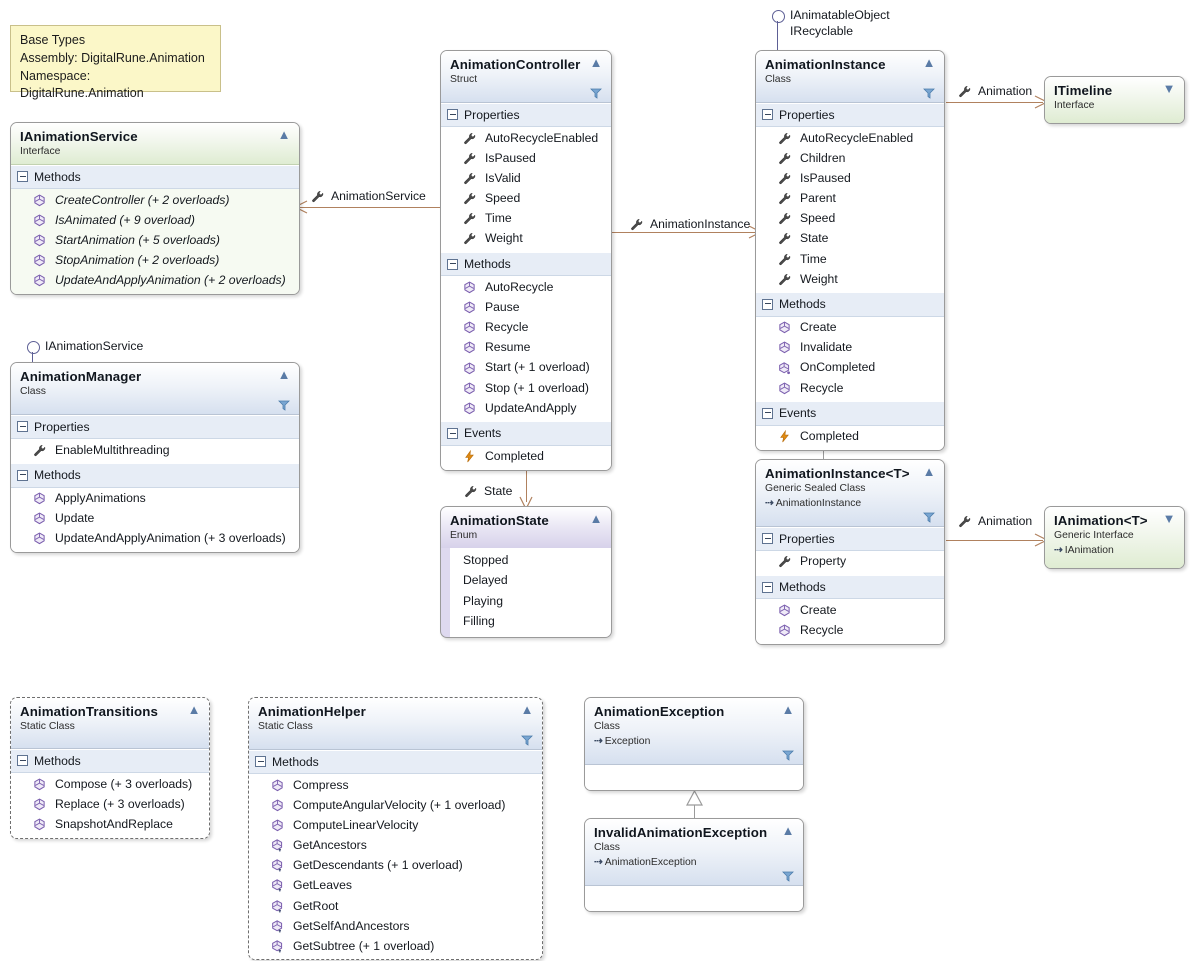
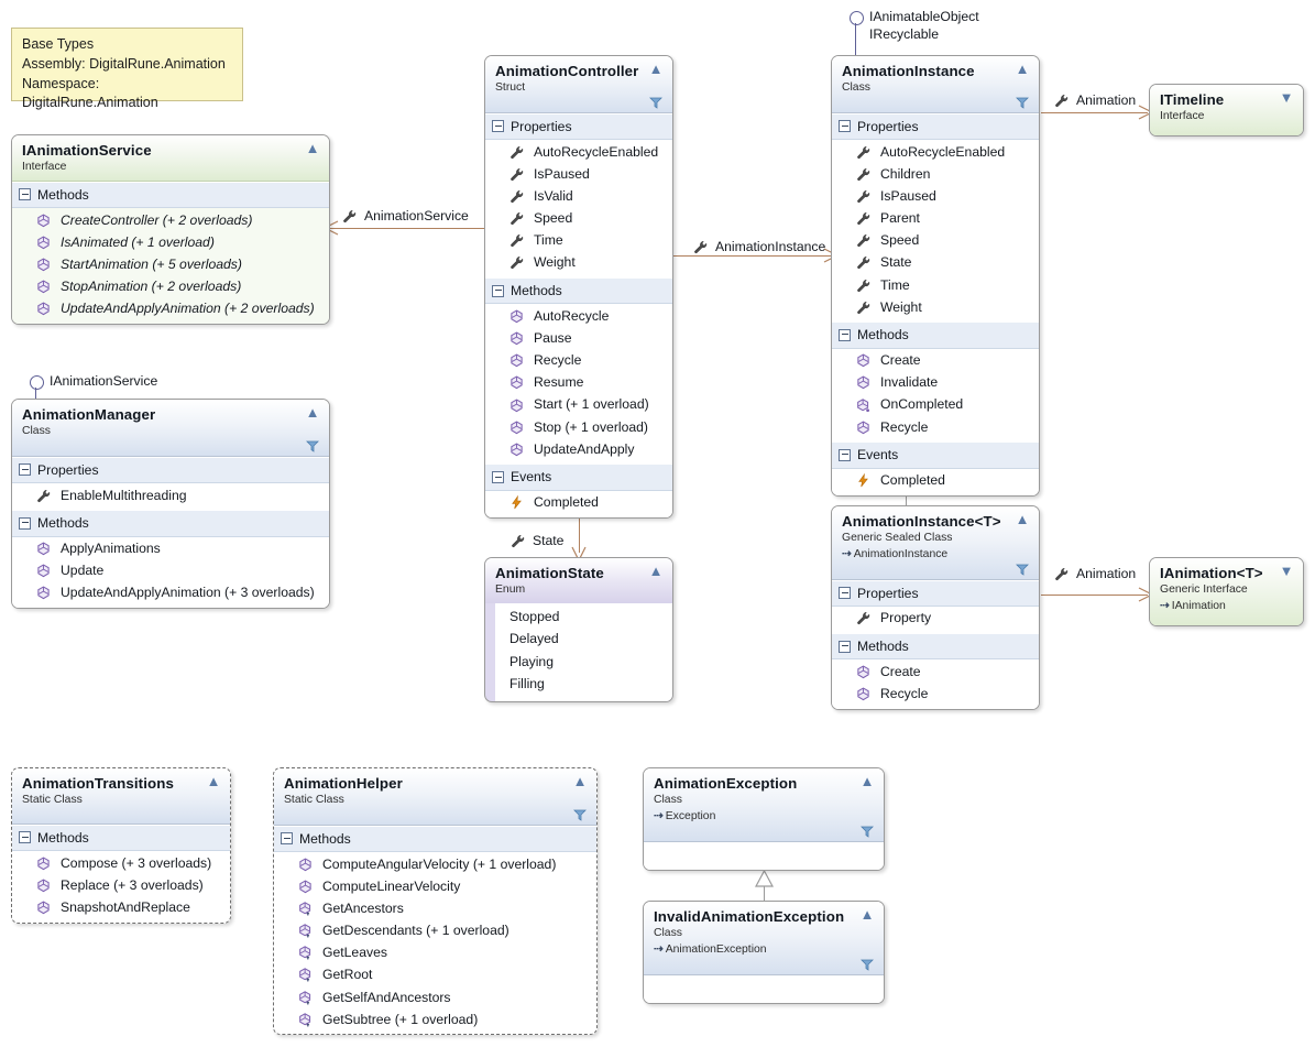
  Base Types
  Assembly: DigitalRune.Animation
  Namespace: DigitalRune.Animation
  AnimationService
  AnimationInstance
  Animation
  Animation
  State
  IAnimationService
  IAnimatableObject
  IRecyclable
  IAnimationService
  Interface
  ▲
  Methods
  CreateController (+ 2 overloads)
- IsAnimated (+ 9 overload)
+ IsAnimated (+ 1 overload)
  StartAnimation (+ 5 overloads)
  StopAnimation (+ 2 overloads)
  UpdateAndApplyAnimation (+ 2 overloads)
  AnimationManager
  Class
  ▲
  Properties
  EnableMultithreading
  Methods
  ApplyAnimations
  Update
  UpdateAndApplyAnimation (+ 3 overloads)
  AnimationController
  Struct
  ▲
  Properties
  AutoRecycleEnabled
  IsPaused
  IsValid
  Speed
  Time
  Weight
  Methods
  AutoRecycle
  Pause
  Recycle
  Resume
  Start (+ 1 overload)
  Stop (+ 1 overload)
  UpdateAndApply
  Events
  Completed
  AnimationInstance
  Class
  ▲
  Properties
  AutoRecycleEnabled
  Children
  IsPaused
  Parent
  Speed
  State
  Time
  Weight
  Methods
  Create
  Invalidate
  OnCompleted
  Recycle
  Events
  Completed
  ITimeline
  Interface
  ▼
  AnimationInstance<T>
  Generic Sealed Class
  ⇢ AnimationInstance
  ▲
  Properties
  Property
  Methods
  Create
  Recycle
  IAnimation<T>
  Generic Interface
  ⇢ IAnimation
  ▼
  AnimationState
  Enum
  ▲
  Stopped
  Delayed
  Playing
  Filling
  AnimationTransitions
  Static Class
  ▲
  Methods
  Compose (+ 3 overloads)
  Replace (+ 3 overloads)
  SnapshotAndReplace
  AnimationHelper
  Static Class
  ▲
  Methods
- Compress
  ComputeAngularVelocity (+ 1 overload)
  ComputeLinearVelocity
  GetAncestors
  GetDescendants (+ 1 overload)
  GetLeaves
  GetRoot
  GetSelfAndAncestors
  GetSubtree (+ 1 overload)
  AnimationException
  Class
  ⇢ Exception
  ▲
  InvalidAnimationException
  Class
  ⇢ AnimationException
  ▲
